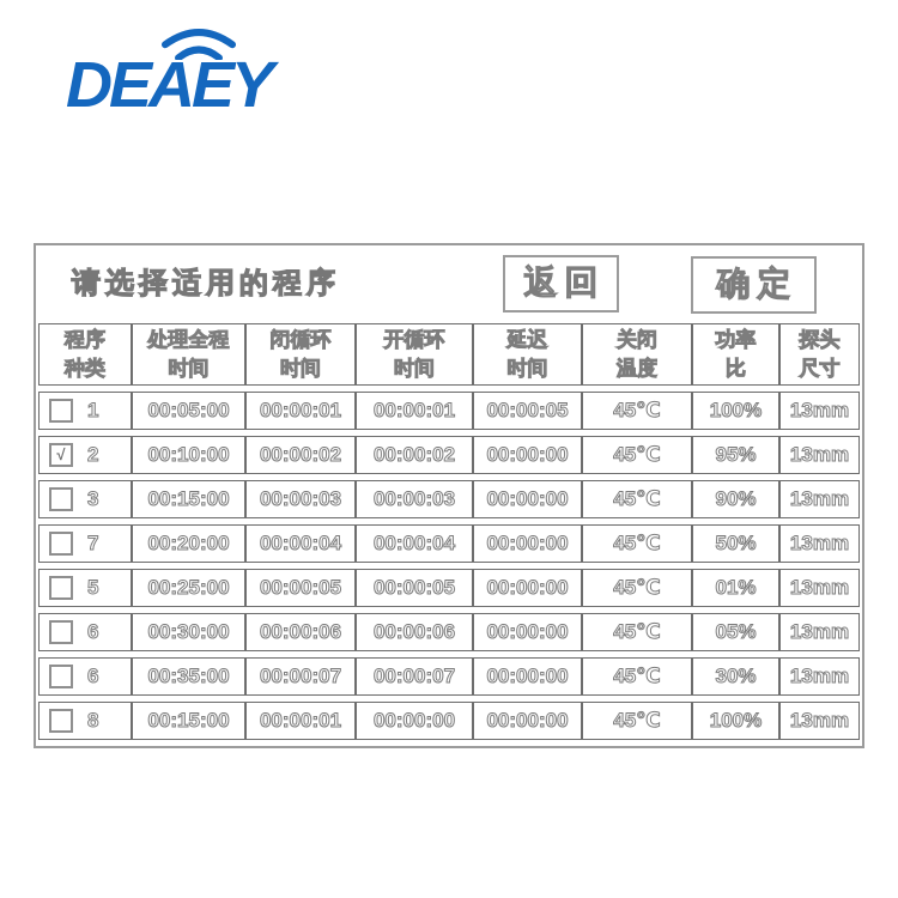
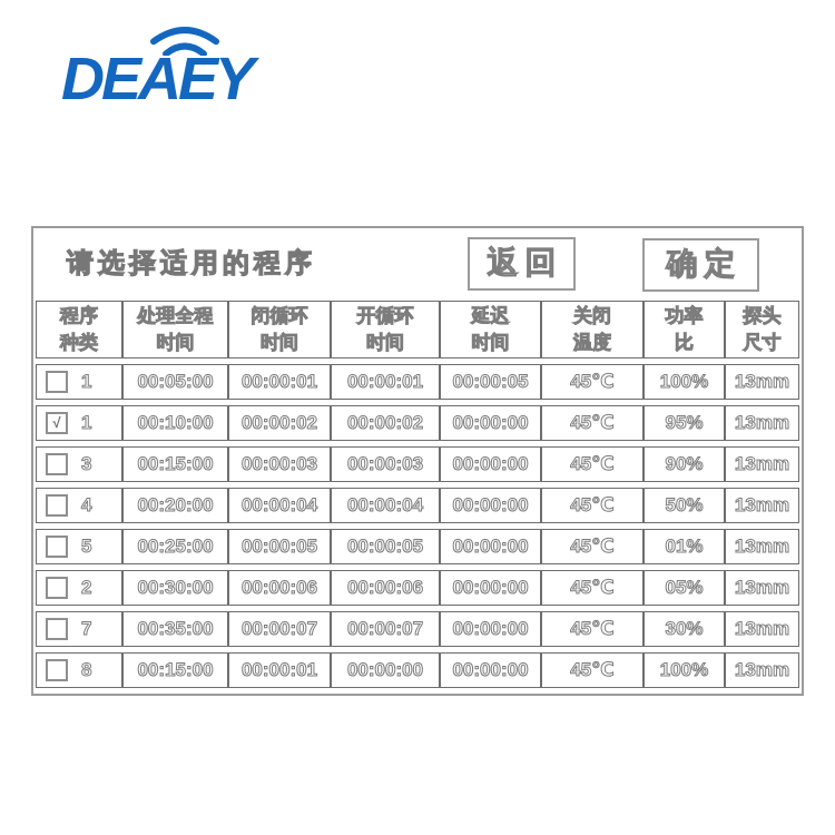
  DEAEY
  请选择适用的程序
  返回
  确定
  程序种类	处理全程时间	闭循环时间	开循环时间	延迟时间	关闭温度	功率比	探头尺寸
  1	00:05:00	00:00:01	00:00:01	00:00:05	45℃	100%	13mm
- √ 2	00:10:00	00:00:02	00:00:02	00:00:00	45℃	95%	13mm
+ √ 1	00:10:00	00:00:02	00:00:02	00:00:00	45℃	95%	13mm
  3	00:15:00	00:00:03	00:00:03	00:00:00	45℃	90%	13mm
- 7	00:20:00	00:00:04	00:00:04	00:00:00	45℃	50%	13mm
+ 4	00:20:00	00:00:04	00:00:04	00:00:00	45℃	50%	13mm
  5	00:25:00	00:00:05	00:00:05	00:00:00	45℃	01%	13mm
- 6	00:30:00	00:00:06	00:00:06	00:00:00	45℃	05%	13mm
+ 2	00:30:00	00:00:06	00:00:06	00:00:00	45℃	05%	13mm
- 6	00:35:00	00:00:07	00:00:07	00:00:00	45℃	30%	13mm
+ 7	00:35:00	00:00:07	00:00:07	00:00:00	45℃	30%	13mm
  8	00:15:00	00:00:01	00:00:00	00:00:00	45℃	100%	13mm
